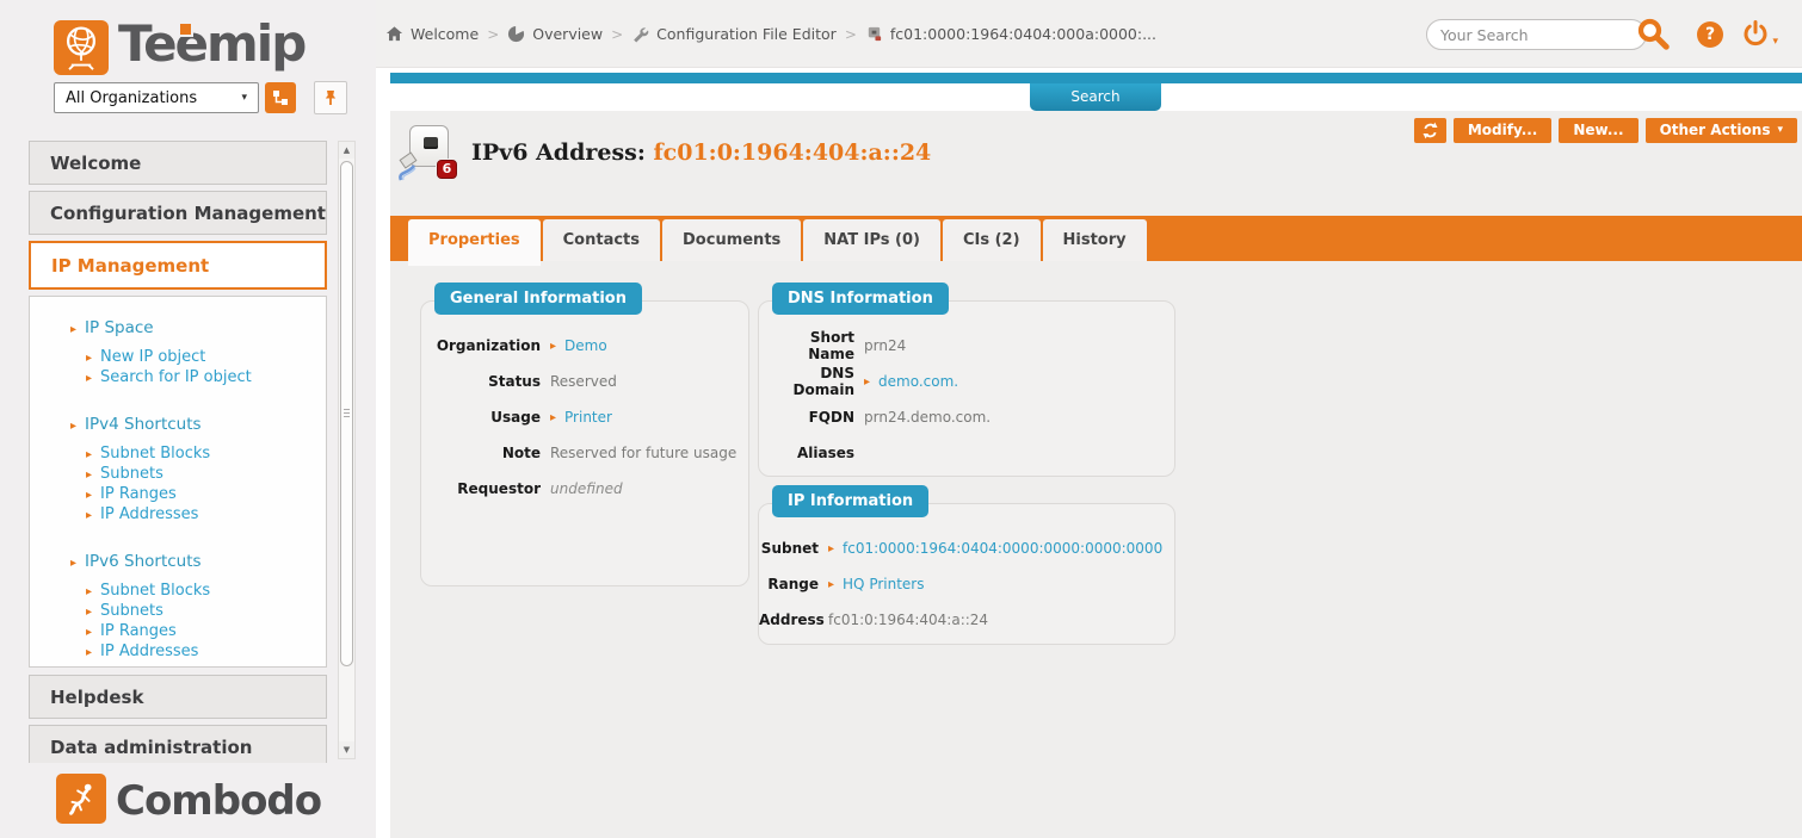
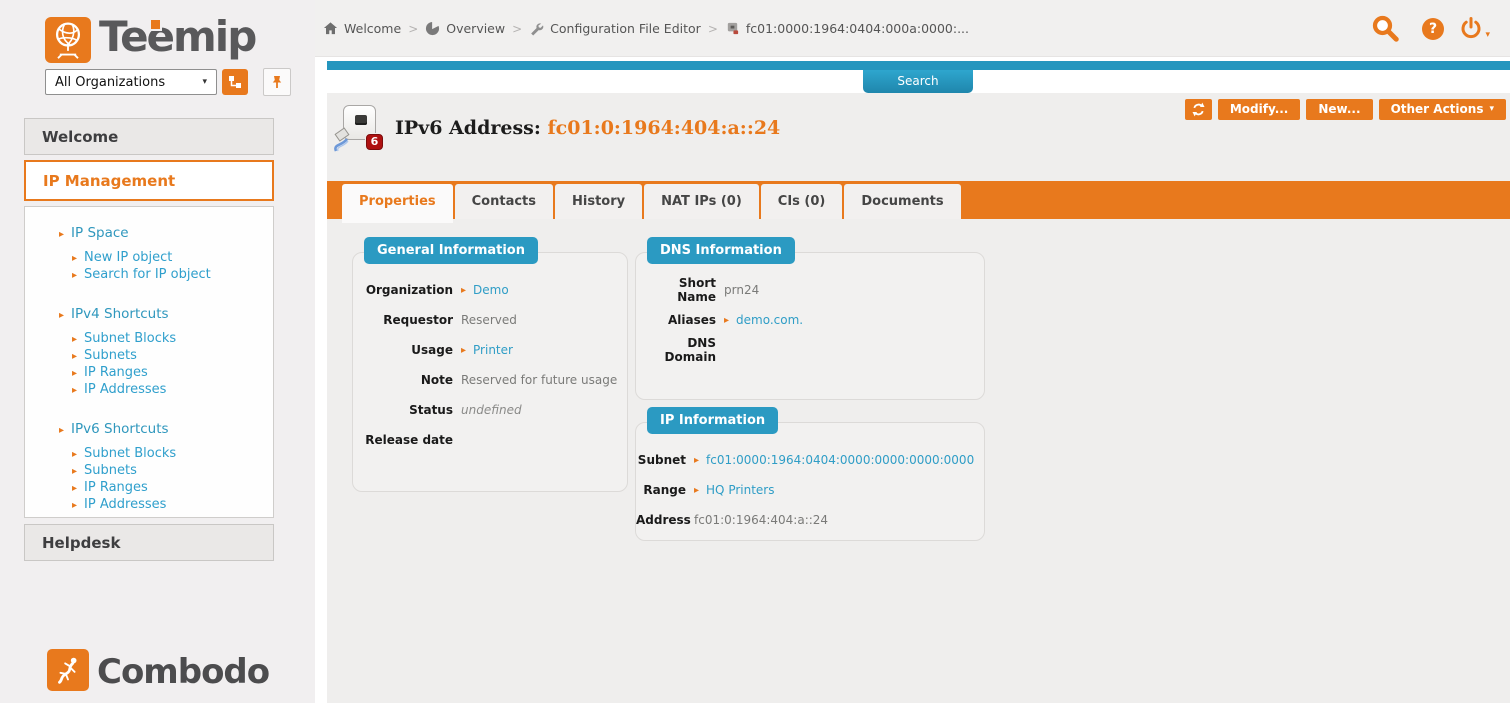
  Teemip
  All Organizations
  ▾
  Welcome
- Configuration Management
  IP Management
  ▸ IP Space
  ▸ New IP object
  ▸ Search for IP object
  ▸ IPv4 Shortcuts
  ▸ Subnet Blocks
  ▸ Subnets
  ▸ IP Ranges
  ▸ IP Addresses
  ▸ IPv6 Shortcuts
  ▸ Subnet Blocks
  ▸ Subnets
  ▸ IP Ranges
  ▸ IP Addresses
  Helpdesk
- Data administration
- ▲
- ▼
  Combodo
  Welcome
  >
  Overview
  >
  Configuration File Editor
  >
  fc01:0000:1964:0404:000a:0000:...
- Your Search
  ?
  ▾
  Search
  Modify...
  New...
  Other Actions
  ▾
  6
  IPv6 Address: fc01:0:1964:404:a::24
  Properties
  Contacts
- Documents
+ History
  NAT IPs (0)
- CIs (2)
+ CIs (0)
- History
+ Documents
  General Information
  Organization
  ▸
  Demo
- Status
+ Requestor
  Reserved
  Usage
  ▸
  Printer
  Note
  Reserved for future usage
- Requestor
+ Status
  undefined
+ Release date
  DNS Information
  Short Name
  prn24
- DNS Domain
+ Aliases
  ▸
  demo.com.
- FQDN
- prn24.demo.com.
- Aliases
+ DNS Domain
  IP Information
  Subnet
  ▸
  fc01:0000:1964:0404:0000:0000:0000:0000
  Range
  ▸
  HQ Printers
  Address
  fc01:0:1964:404:a::24
